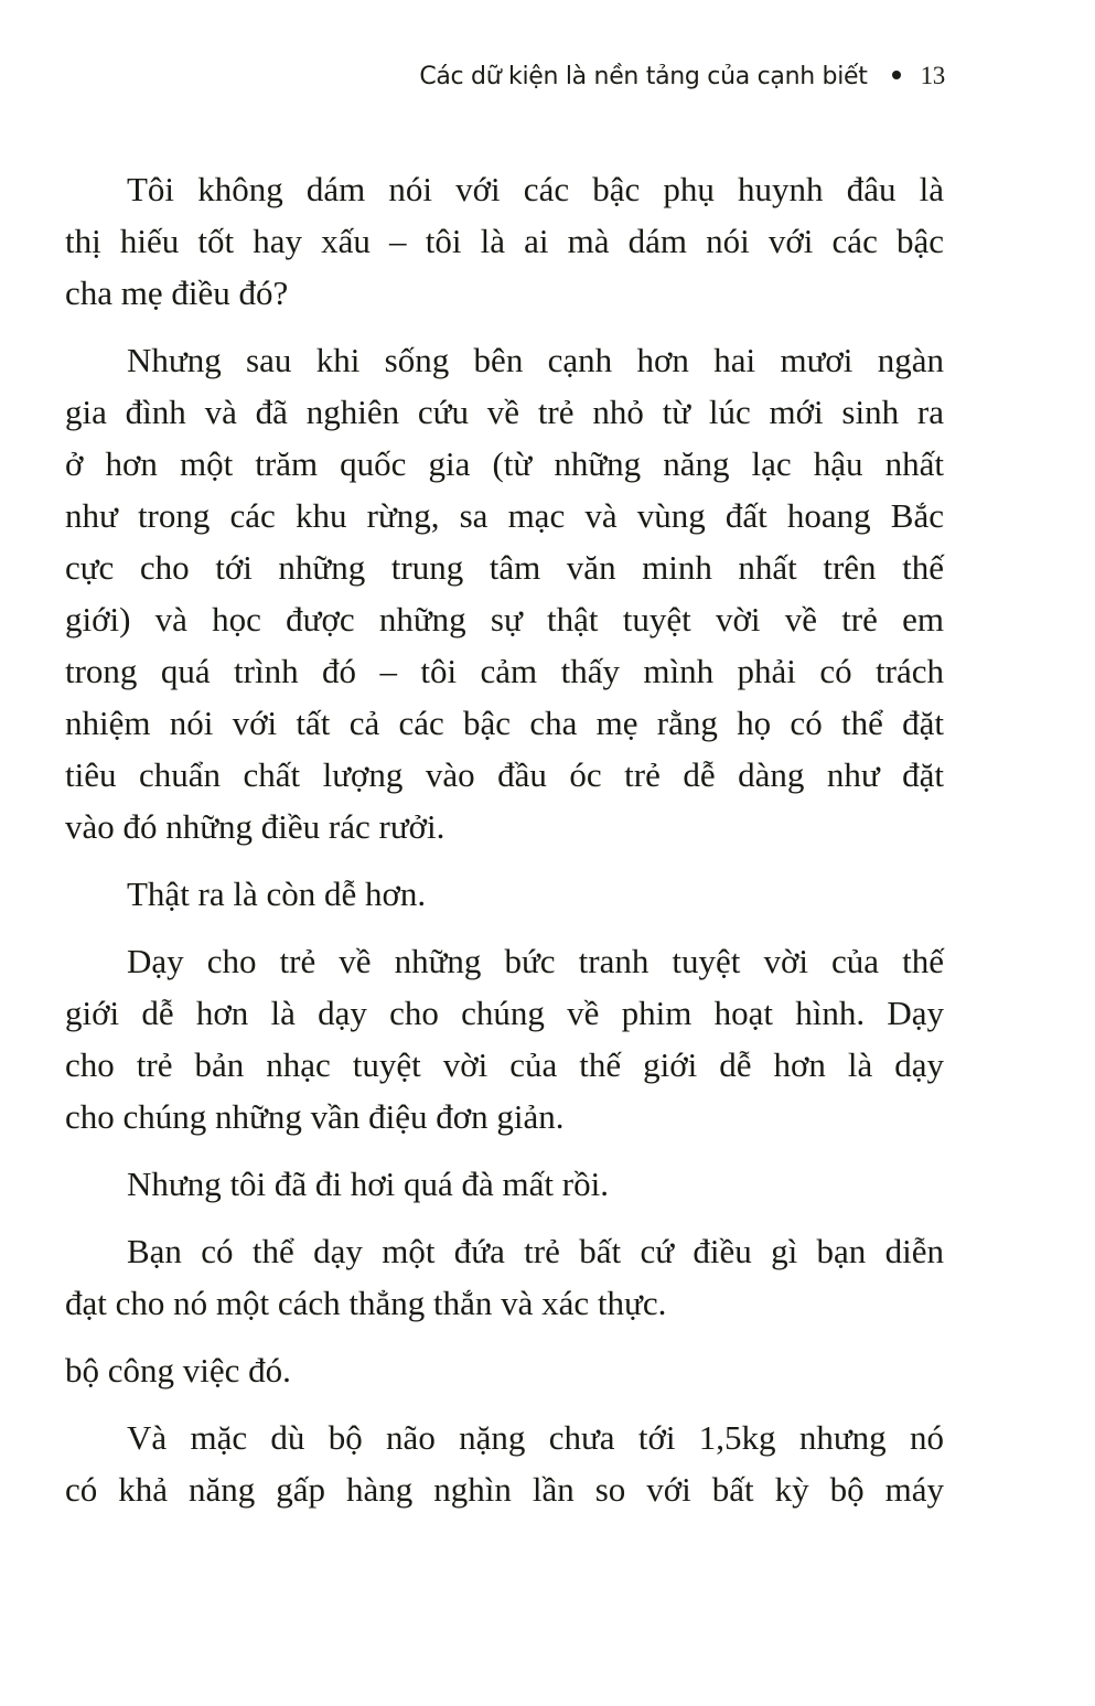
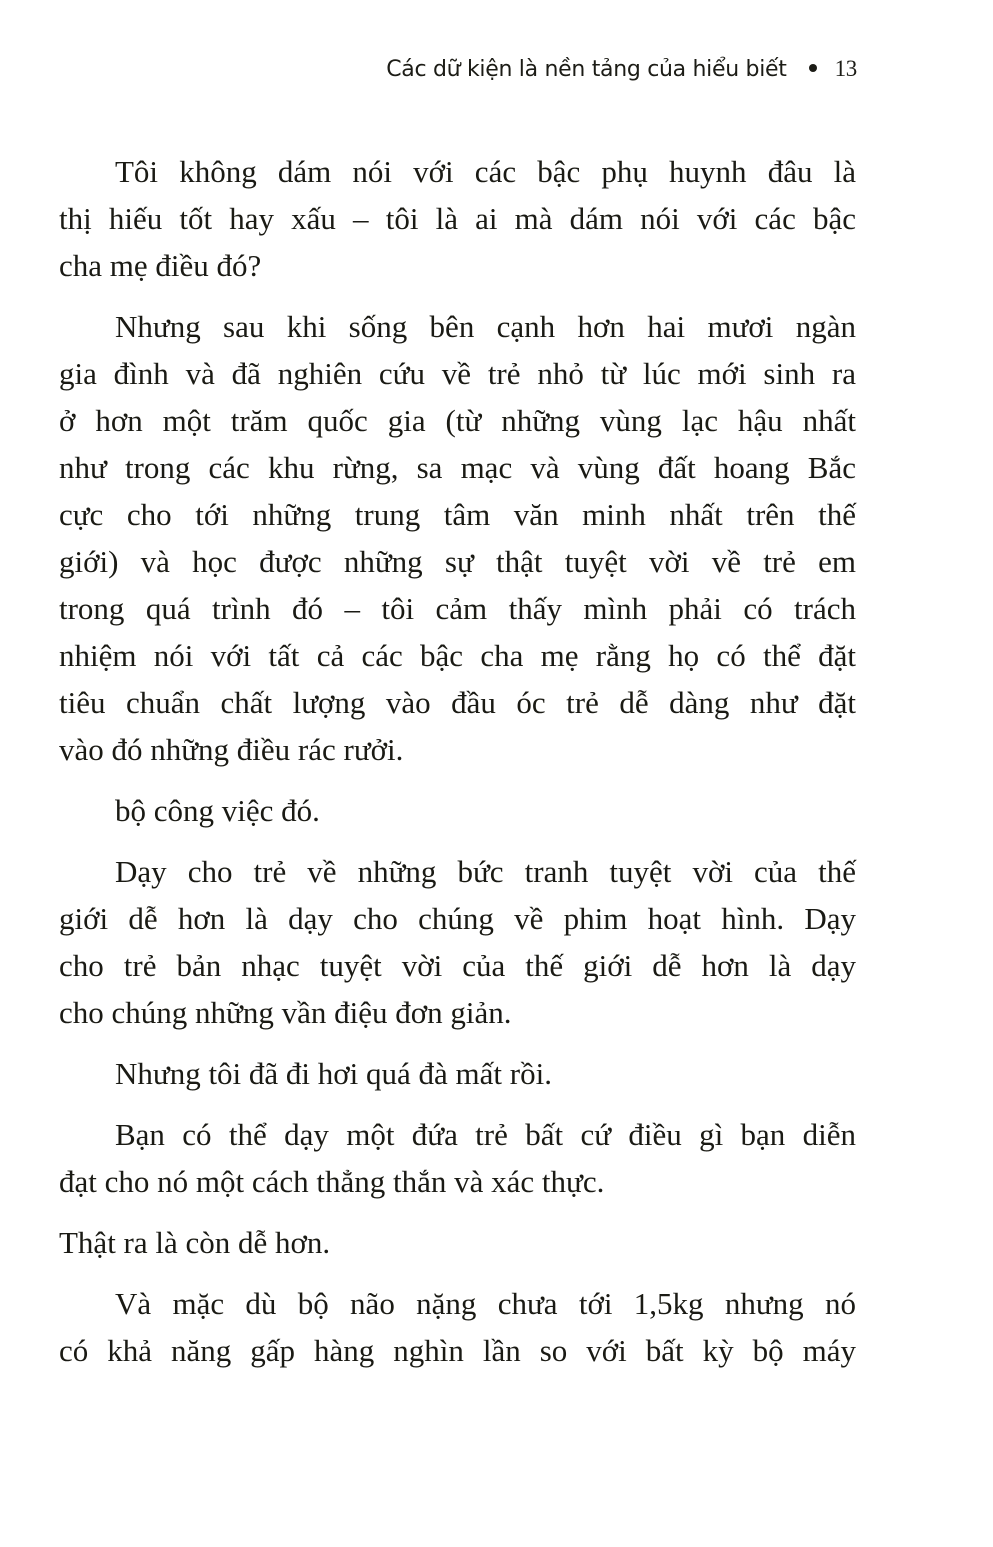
- Các dữ kiện là nền tảng của cạnh biết
+ Các dữ kiện là nền tảng của hiểu biết
  13
  Tôi không dám nói với các bậc phụ huynh đâu là
  thị hiếu tốt hay xấu – tôi là ai mà dám nói với các bậc
  cha mẹ điều đó?
  Nhưng sau khi sống bên cạnh hơn hai mươi ngàn
  gia đình và đã nghiên cứu về trẻ nhỏ từ lúc mới sinh ra
- ở hơn một trăm quốc gia (từ những năng lạc hậu nhất
+ ở hơn một trăm quốc gia (từ những vùng lạc hậu nhất
  như trong các khu rừng, sa mạc và vùng đất hoang Bắc
  cực cho tới những trung tâm văn minh nhất trên thế
  giới) và học được những sự thật tuyệt vời về trẻ em
  trong quá trình đó – tôi cảm thấy mình phải có trách
  nhiệm nói với tất cả các bậc cha mẹ rằng họ có thể đặt
  tiêu chuẩn chất lượng vào đầu óc trẻ dễ dàng như đặt
  vào đó những điều rác rưởi.
- Thật ra là còn dễ hơn.
+ bộ công việc đó.
  Dạy cho trẻ về những bức tranh tuyệt vời của thế
  giới dễ hơn là dạy cho chúng về phim hoạt hình. Dạy
  cho trẻ bản nhạc tuyệt vời của thế giới dễ hơn là dạy
  cho chúng những vần điệu đơn giản.
  Nhưng tôi đã đi hơi quá đà mất rồi.
  Bạn có thể dạy một đứa trẻ bất cứ điều gì bạn diễn
  đạt cho nó một cách thẳng thắn và xác thực.
- bộ công việc đó.
+ Thật ra là còn dễ hơn.
  Và mặc dù bộ não nặng chưa tới 1,5kg nhưng nó
  có khả năng gấp hàng nghìn lần so với bất kỳ bộ máy
